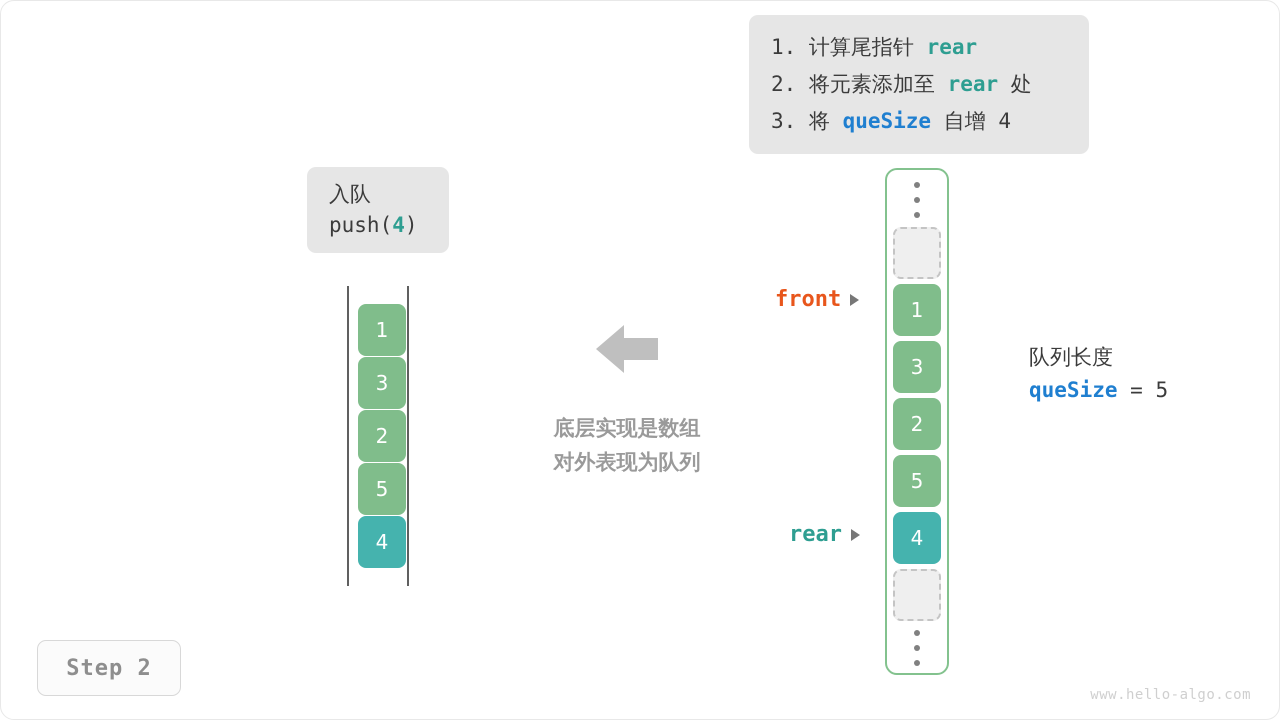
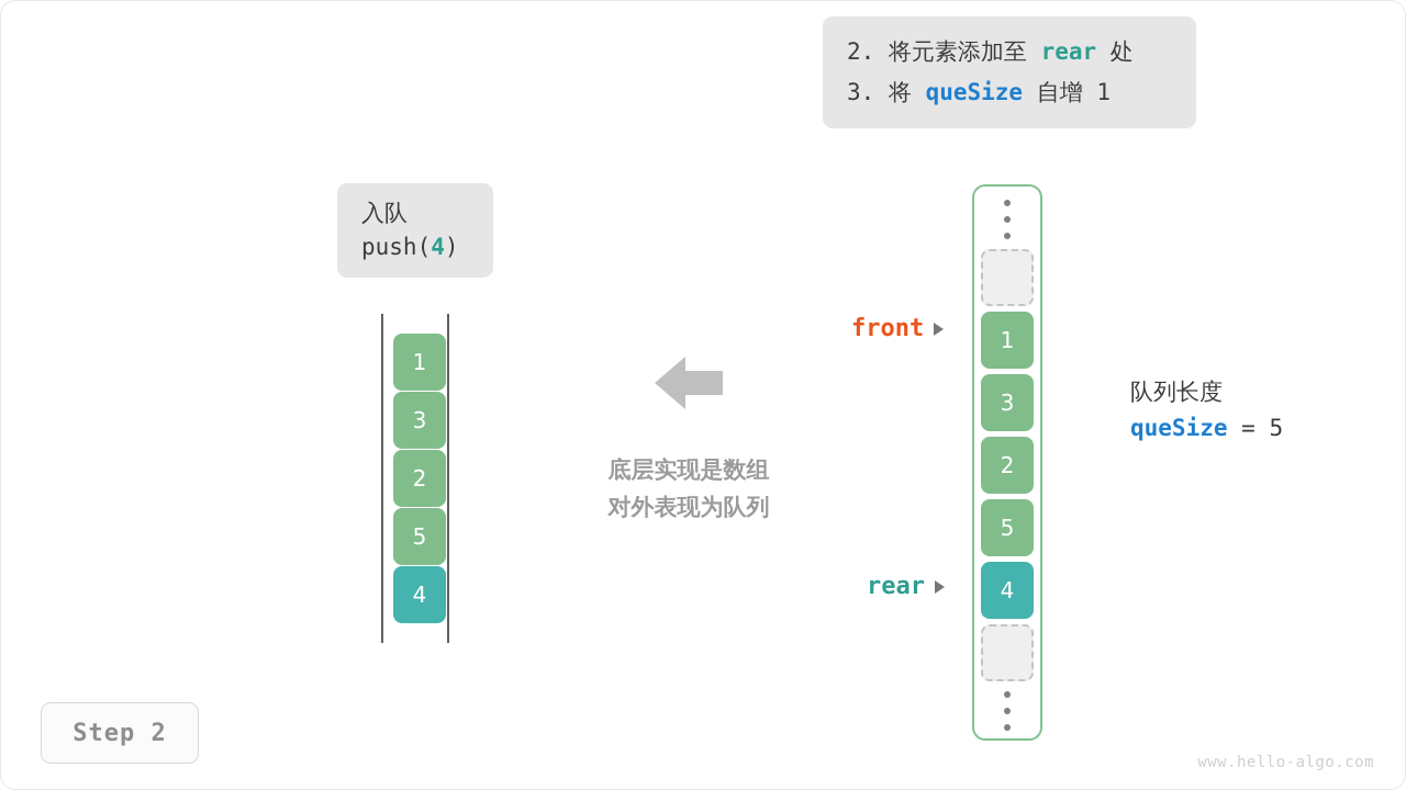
- 1. 计算尾指针 rear
  2. 将元素添加至 rear 处
- 3. 将 queSize 自增 4
+ 3. 将 queSize 自增 1
  入队
  push(4)
  1
  3
  2
  5
  4
  底层实现是数组
  对外表现为队列
  1
  3
  2
  5
  4
  front
  rear
  队列长度
  queSize = 5
  Step 2
  www.hello-algo.com
